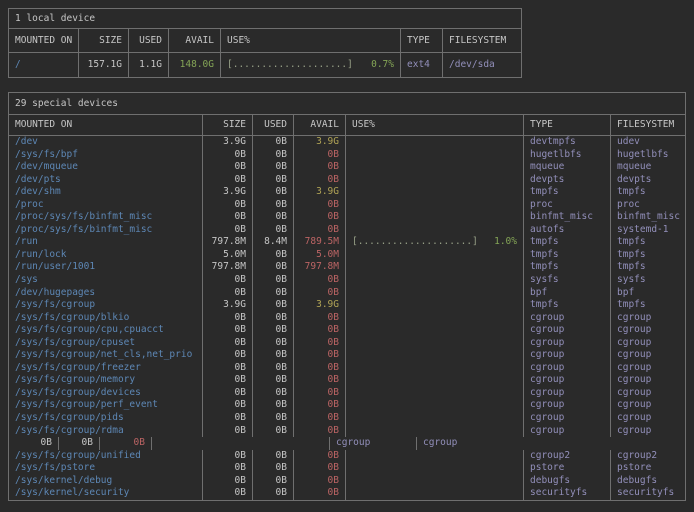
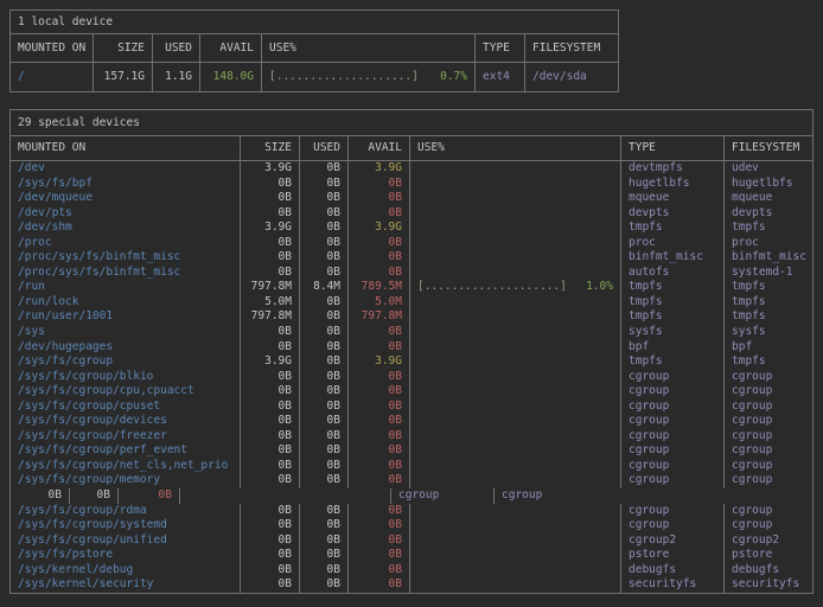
  1 local device
  MOUNTED ON
  SIZE
  USED
  AVAIL
  USE%
  TYPE
  FILESYSTEM
  /
  157.1G
  1.1G
  148.0G
  [....................]
  0.7%
  ext4
  /dev/sda
  29 special devices
  MOUNTED ON
  SIZE
  USED
  AVAIL
  USE%
  TYPE
  FILESYSTEM
  /dev
  3.9G
  0B
  3.9G
  devtmpfs
  udev
  /sys/fs/bpf
  0B
  0B
  0B
  hugetlbfs
  hugetlbfs
  /dev/mqueue
  0B
  0B
  0B
  mqueue
  mqueue
  /dev/pts
  0B
  0B
  0B
  devpts
  devpts
  /dev/shm
  3.9G
  0B
  3.9G
  tmpfs
  tmpfs
  /proc
  0B
  0B
  0B
  proc
  proc
  /proc/sys/fs/binfmt_misc
  0B
  0B
  0B
  binfmt_misc
  binfmt_misc
  /proc/sys/fs/binfmt_misc
  0B
  0B
  0B
  autofs
  systemd-1
  /run
  797.8M
  8.4M
  789.5M
  [....................]
  1.0%
  tmpfs
  tmpfs
  /run/lock
  5.0M
  0B
  5.0M
  tmpfs
  tmpfs
  /run/user/1001
  797.8M
  0B
  797.8M
  tmpfs
  tmpfs
  /sys
  0B
  0B
  0B
  sysfs
  sysfs
  /dev/hugepages
  0B
  0B
  0B
  bpf
  bpf
  /sys/fs/cgroup
  3.9G
  0B
  3.9G
  tmpfs
  tmpfs
  /sys/fs/cgroup/blkio
  0B
  0B
  0B
  cgroup
  cgroup
  /sys/fs/cgroup/cpu,cpuacct
  0B
  0B
  0B
  cgroup
  cgroup
  /sys/fs/cgroup/cpuset
  0B
  0B
  0B
  cgroup
  cgroup
- /sys/fs/cgroup/net_cls,net_prio
+ /sys/fs/cgroup/devices
  0B
  0B
  0B
  cgroup
  cgroup
  /sys/fs/cgroup/freezer
  0B
  0B
  0B
  cgroup
  cgroup
- /sys/fs/cgroup/memory
+ /sys/fs/cgroup/perf_event
  0B
  0B
  0B
  cgroup
  cgroup
- /sys/fs/cgroup/devices
+ /sys/fs/cgroup/net_cls,net_prio
  0B
  0B
  0B
  cgroup
  cgroup
- /sys/fs/cgroup/perf_event
+ /sys/fs/cgroup/memory
  0B
  0B
  0B
  cgroup
  cgroup
- /sys/fs/cgroup/pids
  0B
  0B
  0B
  cgroup
  cgroup
  /sys/fs/cgroup/rdma
  0B
  0B
  0B
  cgroup
  cgroup
+ /sys/fs/cgroup/systemd
  0B
  0B
  0B
  cgroup
  cgroup
  /sys/fs/cgroup/unified
  0B
  0B
  0B
  cgroup2
  cgroup2
  /sys/fs/pstore
  0B
  0B
  0B
  pstore
  pstore
  /sys/kernel/debug
  0B
  0B
  0B
  debugfs
  debugfs
  /sys/kernel/security
  0B
  0B
  0B
  securityfs
  securityfs
